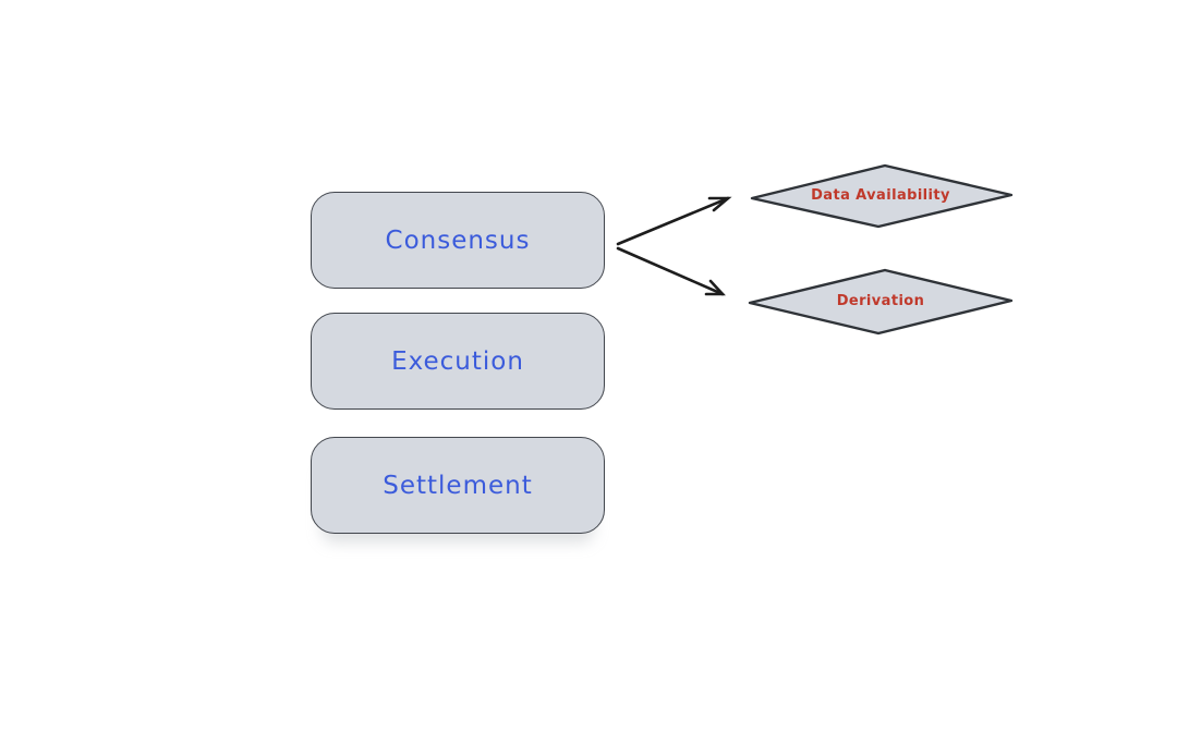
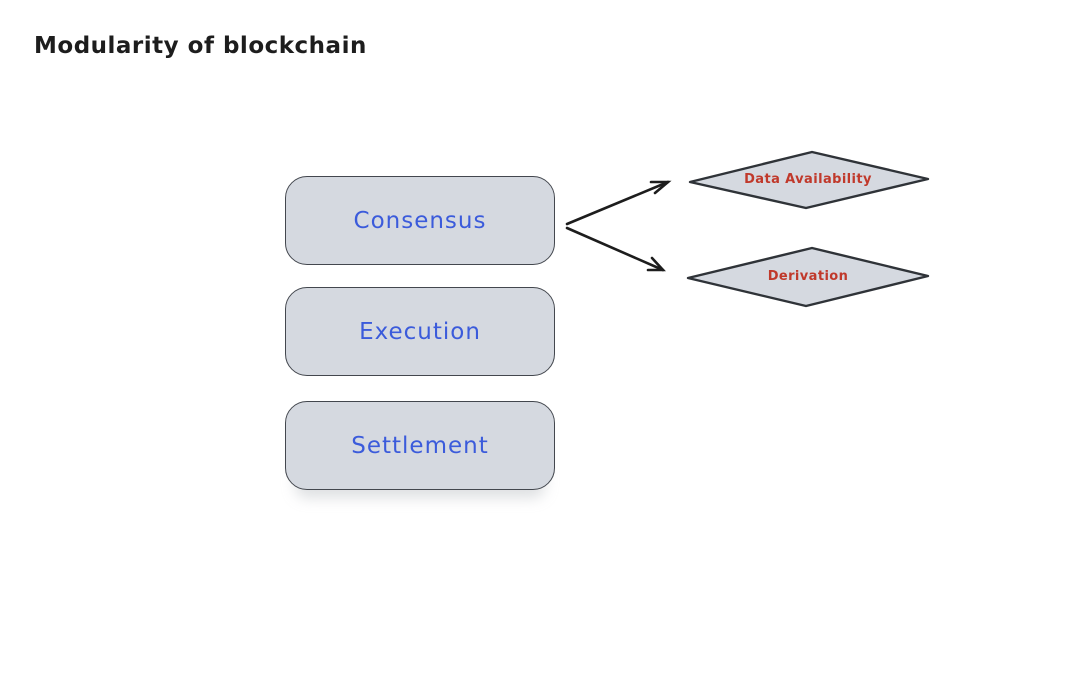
+ Modularity of blockchain
  Consensus
  Execution
  Settlement
  Data Availability
  Derivation
